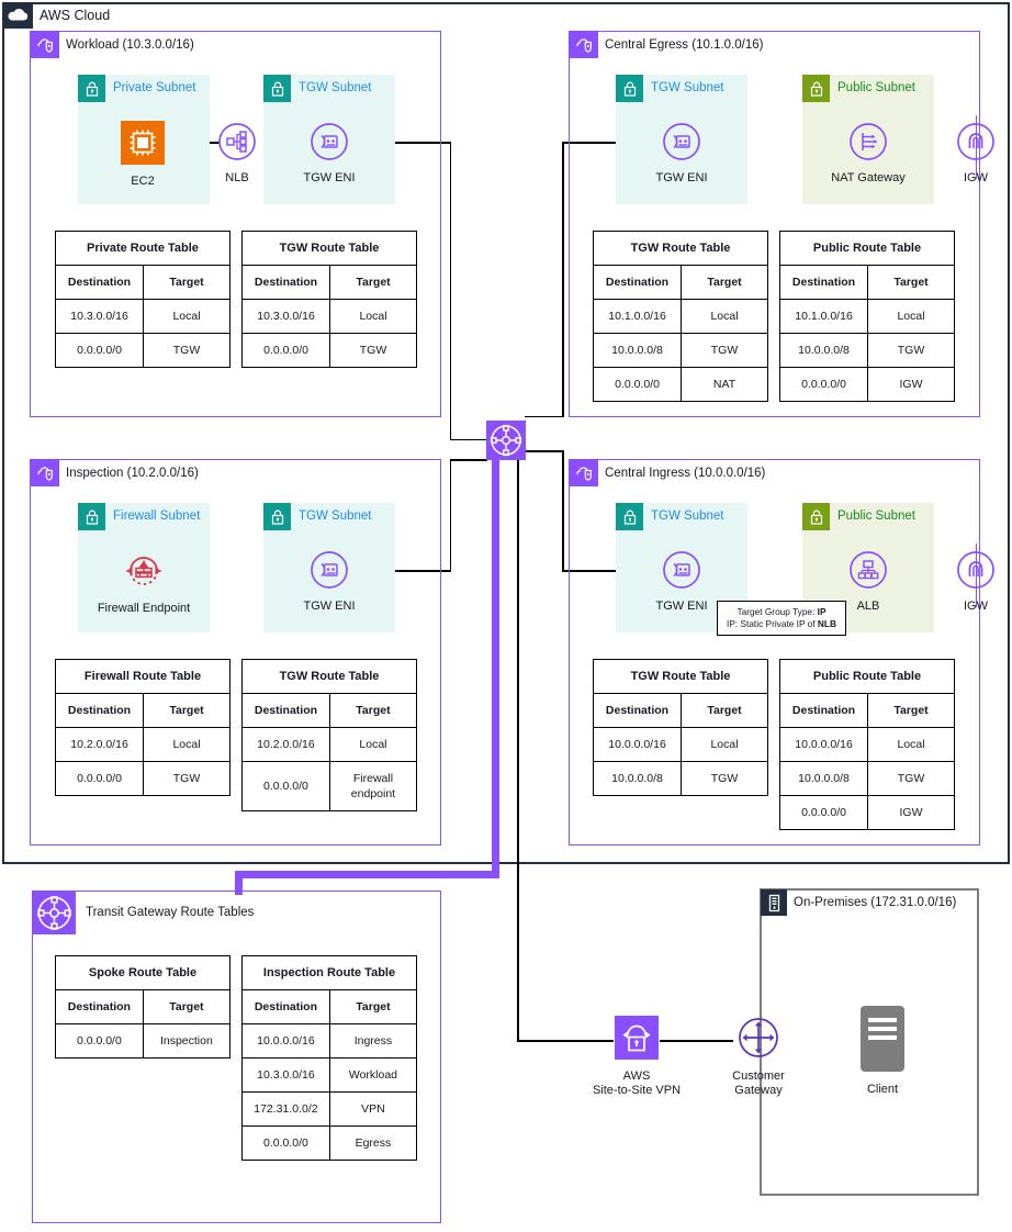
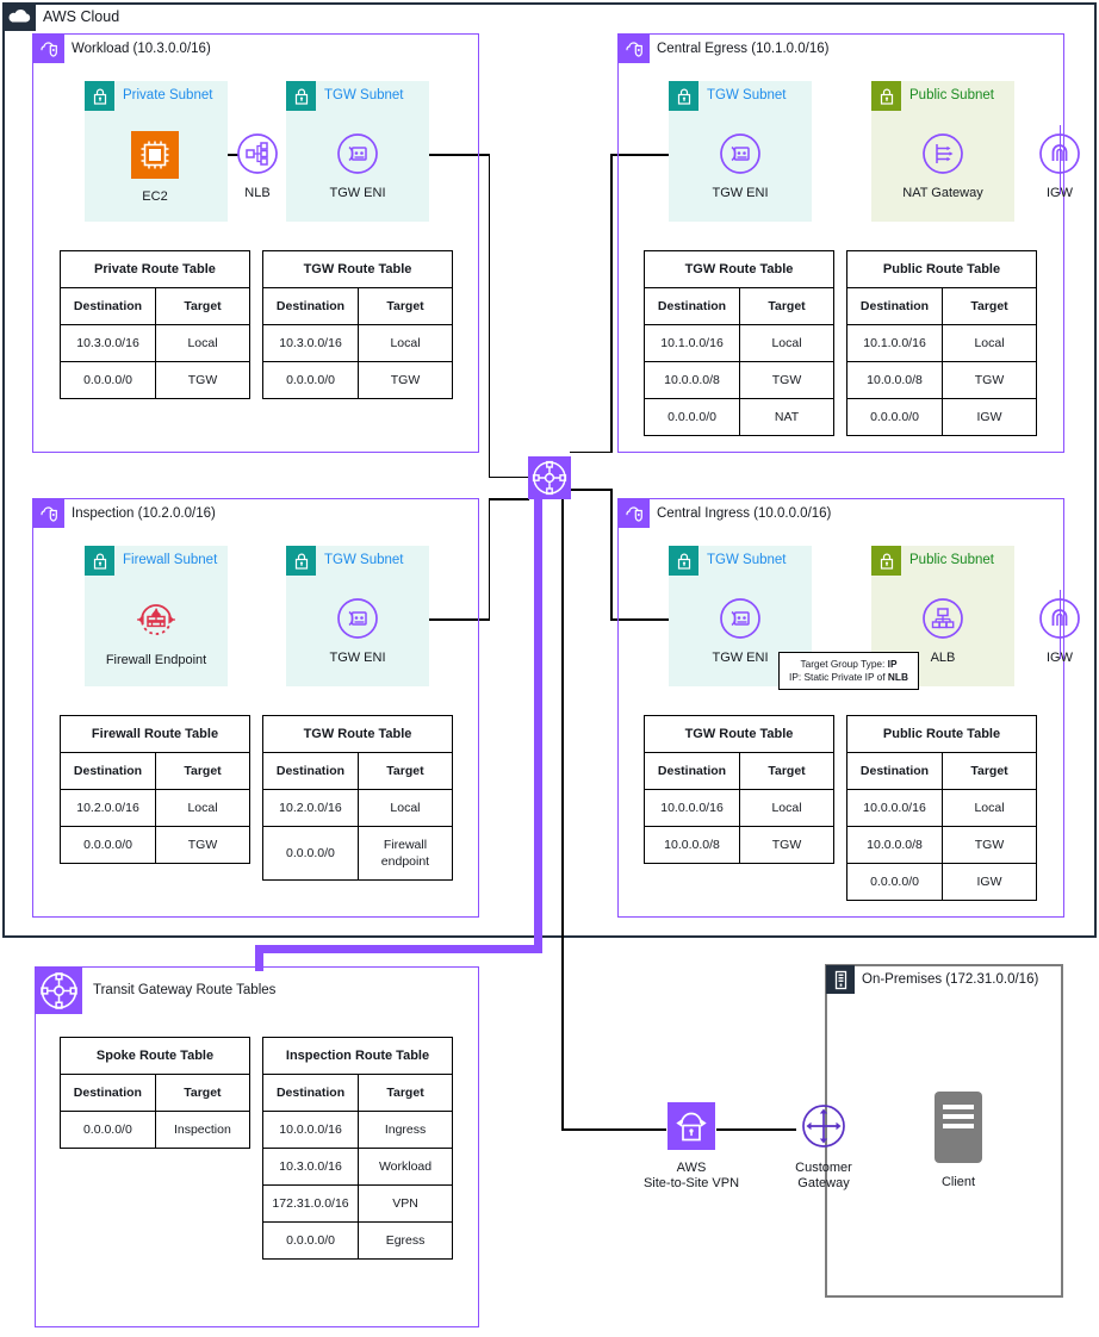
  AWS Cloud
  Workload (10.3.0.0/16)
  Private Subnet
  TGW Subnet
  EC2
  NLB
  TGW ENI
  Private Route Table
  Destination	Target
  10.3.0.0/16	Local
  0.0.0.0/0	TGW
  TGW Route Table
  Destination	Target
  10.3.0.0/16	Local
  0.0.0.0/0	TGW
  Central Egress (10.1.0.0/16)
  TGW Subnet
  Public Subnet
  TGW ENI
  NAT Gateway
  IGW
  TGW Route Table
  Destination	Target
  10.1.0.0/16	Local
  10.0.0.0/8	TGW
  0.0.0.0/0	NAT
  Public Route Table
  Destination	Target
  10.1.0.0/16	Local
  10.0.0.0/8	TGW
  0.0.0.0/0	IGW
  Inspection (10.2.0.0/16)
  Firewall Subnet
  TGW Subnet
  Firewall Endpoint
  TGW ENI
  Firewall Route Table
  Destination	Target
  10.2.0.0/16	Local
  0.0.0.0/0	TGW
  TGW Route Table
  Destination	Target
  10.2.0.0/16	Local
  0.0.0.0/0	Firewall endpoint
  Central Ingress (10.0.0.0/16)
  TGW Subnet
  Public Subnet
  TGW ENI
  ALB
  IGW
  Target Group Type: IP
  IP: Static Private IP of NLB
  TGW Route Table
  Destination	Target
  10.0.0.0/16	Local
  10.0.0.0/8	TGW
  Public Route Table
  Destination	Target
  10.0.0.0/16	Local
  10.0.0.0/8	TGW
  0.0.0.0/0	IGW
  Transit Gateway Route Tables
  Spoke Route Table
  Destination	Target
  0.0.0.0/0	Inspection
  Inspection Route Table
  Destination	Target
  10.0.0.0/16	Ingress
  10.3.0.0/16	Workload
- 172.31.0.0/2	VPN
+ 172.31.0.0/16	VPN
  0.0.0.0/0	Egress
  On-Premises (172.31.0.0/16)
  Client
  AWS
  Site-to-Site VPN
  Customer
  Gateway
